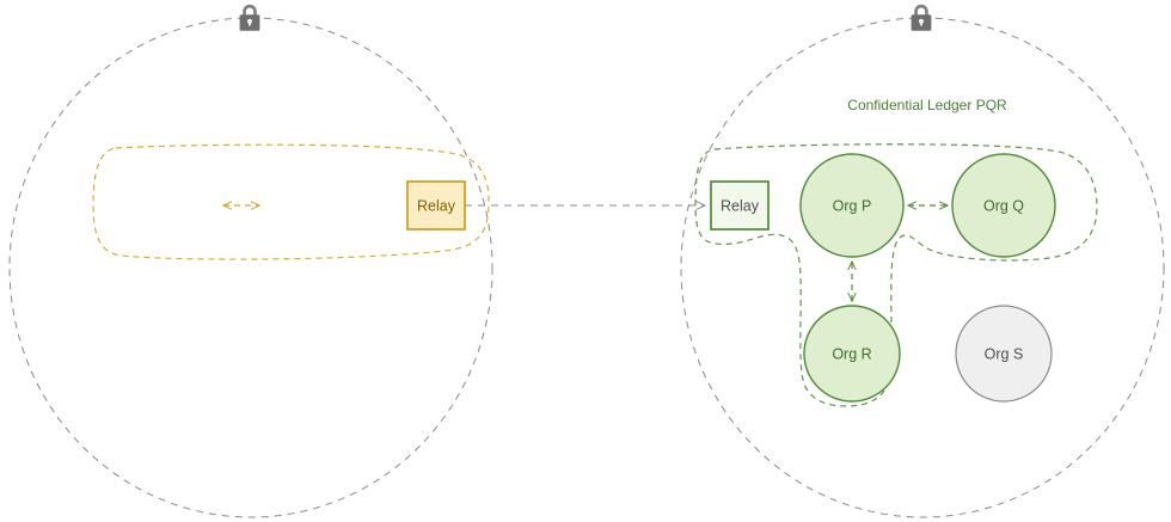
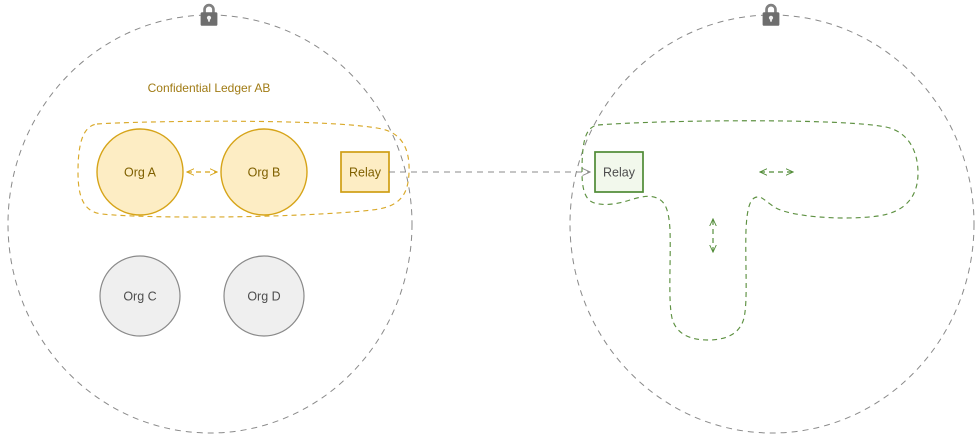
+ Confidential Ledger AB
+ Org A
+ Org B
+ Org C
+ Org D
  Relay
- Confidential Ledger PQR
  Relay
- Org P
- Org Q
- Org R
- Org S
